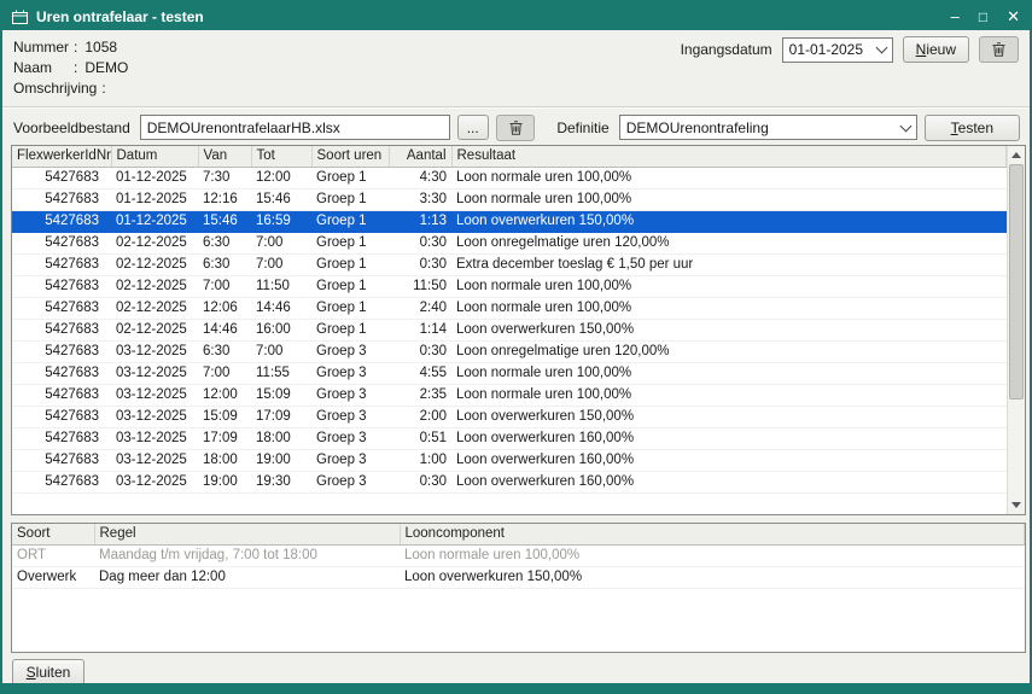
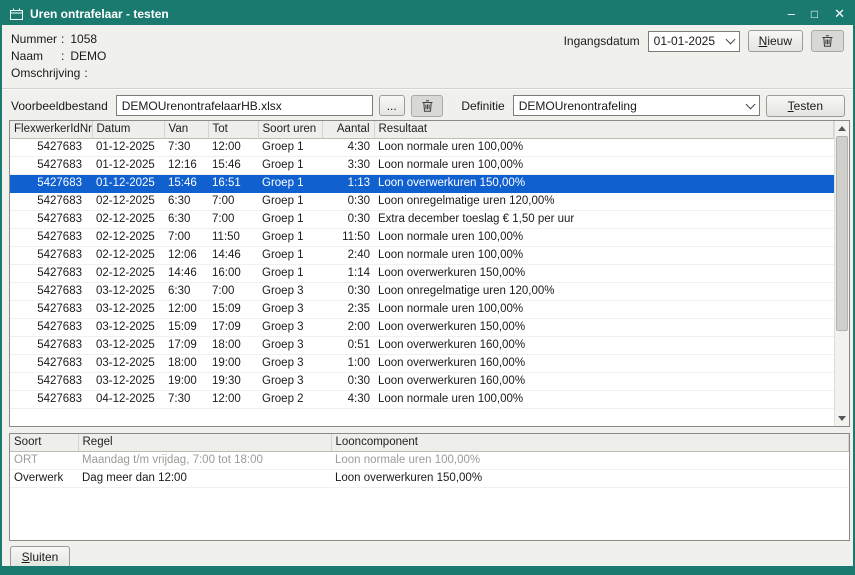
  Uren ontrafelaar - testen
  –
  □
  ✕
  Nummer : 1058
  Naam : DEMO
  Omschrijving :
  Ingangsdatum
  01-01-2025
  Nieuw
  Voorbeeldbestand
  DEMOUrenontrafelaarHB.xlsx
  ...
  Definitie
  DEMOUrenontrafeling
  Testen
  FlexwerkerIdNr	Datum	Van	Tot	Soort uren	Aantal	Resultaat
  5427683	01-12-2025	7:30	12:00	Groep 1	4:30	Loon normale uren 100,00%
  5427683	01-12-2025	12:16	15:46	Groep 1	3:30	Loon normale uren 100,00%
- 5427683	01-12-2025	15:46	16:59	Groep 1	1:13	Loon overwerkuren 150,00%
+ 5427683	01-12-2025	15:46	16:51	Groep 1	1:13	Loon overwerkuren 150,00%
  5427683	02-12-2025	6:30	7:00	Groep 1	0:30	Loon onregelmatige uren 120,00%
  5427683	02-12-2025	6:30	7:00	Groep 1	0:30	Extra december toeslag € 1,50 per uur
  5427683	02-12-2025	7:00	11:50	Groep 1	11:50	Loon normale uren 100,00%
  5427683	02-12-2025	12:06	14:46	Groep 1	2:40	Loon normale uren 100,00%
  5427683	02-12-2025	14:46	16:00	Groep 1	1:14	Loon overwerkuren 150,00%
  5427683	03-12-2025	6:30	7:00	Groep 3	0:30	Loon onregelmatige uren 120,00%
- 5427683	03-12-2025	7:00	11:55	Groep 3	4:55	Loon normale uren 100,00%
  5427683	03-12-2025	12:00	15:09	Groep 3	2:35	Loon normale uren 100,00%
  5427683	03-12-2025	15:09	17:09	Groep 3	2:00	Loon overwerkuren 150,00%
  5427683	03-12-2025	17:09	18:00	Groep 3	0:51	Loon overwerkuren 160,00%
  5427683	03-12-2025	18:00	19:00	Groep 3	1:00	Loon overwerkuren 160,00%
  5427683	03-12-2025	19:00	19:30	Groep 3	0:30	Loon overwerkuren 160,00%
+ 5427683	04-12-2025	7:30	12:00	Groep 2	4:30	Loon normale uren 100,00%
  Soort	Regel	Looncomponent
  ORT	Maandag t/m vrijdag, 7:00 tot 18:00	Loon normale uren 100,00%
  Overwerk	Dag meer dan 12:00	Loon overwerkuren 150,00%
  Sluiten
